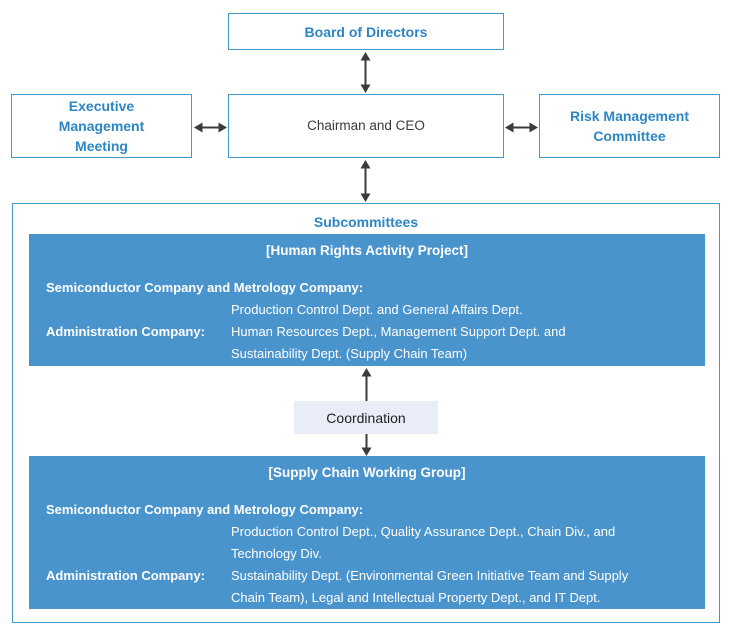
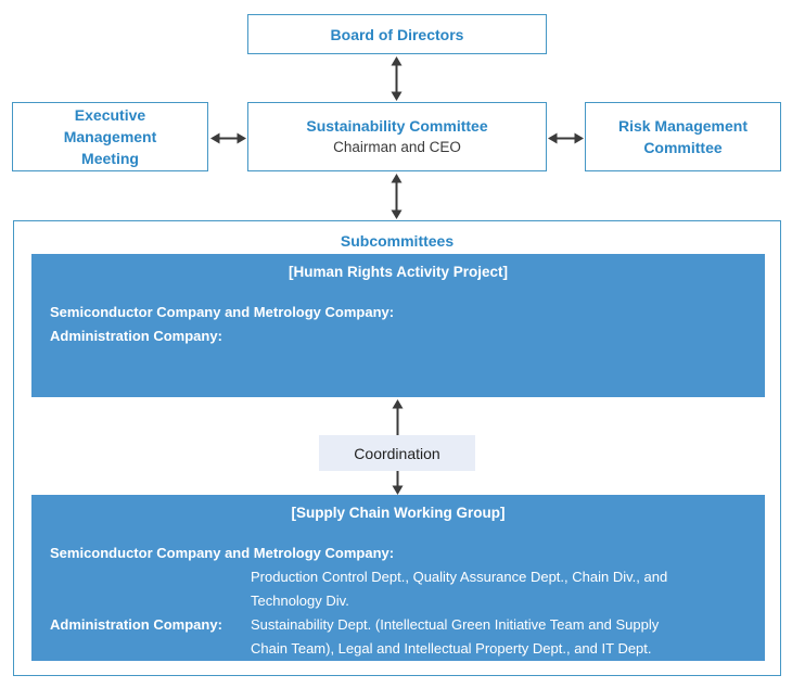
  Board of Directors
  Executive
  Management
  Meeting
+ Sustainability Committee
  Chairman and CEO
  Risk Management
  Committee
  Subcommittees
  [Human Rights Activity Project]
  Semiconductor Company and Metrology Company:
- Production Control Dept. and General Affairs Dept.
  Administration Company:
- Human Resources Dept., Management Support Dept. and
- Sustainability Dept. (Supply Chain Team)
  Coordination
  [Supply Chain Working Group]
  Semiconductor Company and Metrology Company:
  Production Control Dept., Quality Assurance Dept., Chain Div., and
  Technology Div.
  Administration Company:
- Sustainability Dept. (Environmental Green Initiative Team and Supply
+ Sustainability Dept. (Intellectual Green Initiative Team and Supply
  Chain Team), Legal and Intellectual Property Dept., and IT Dept.
